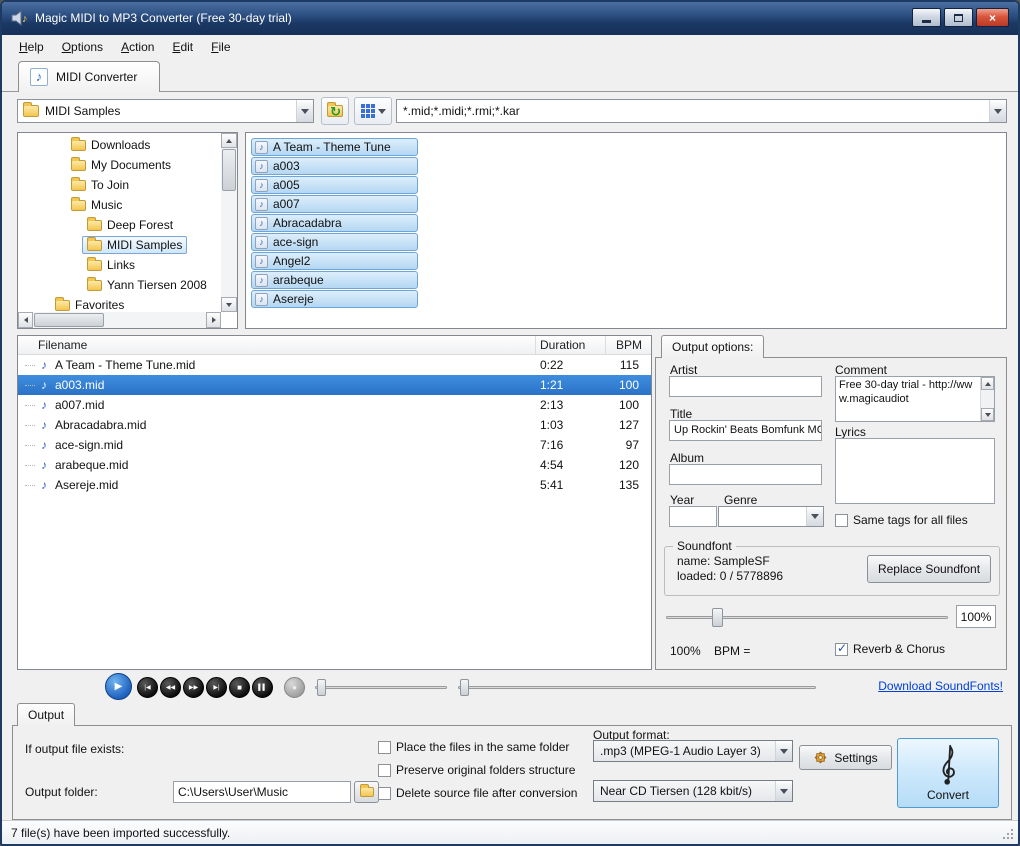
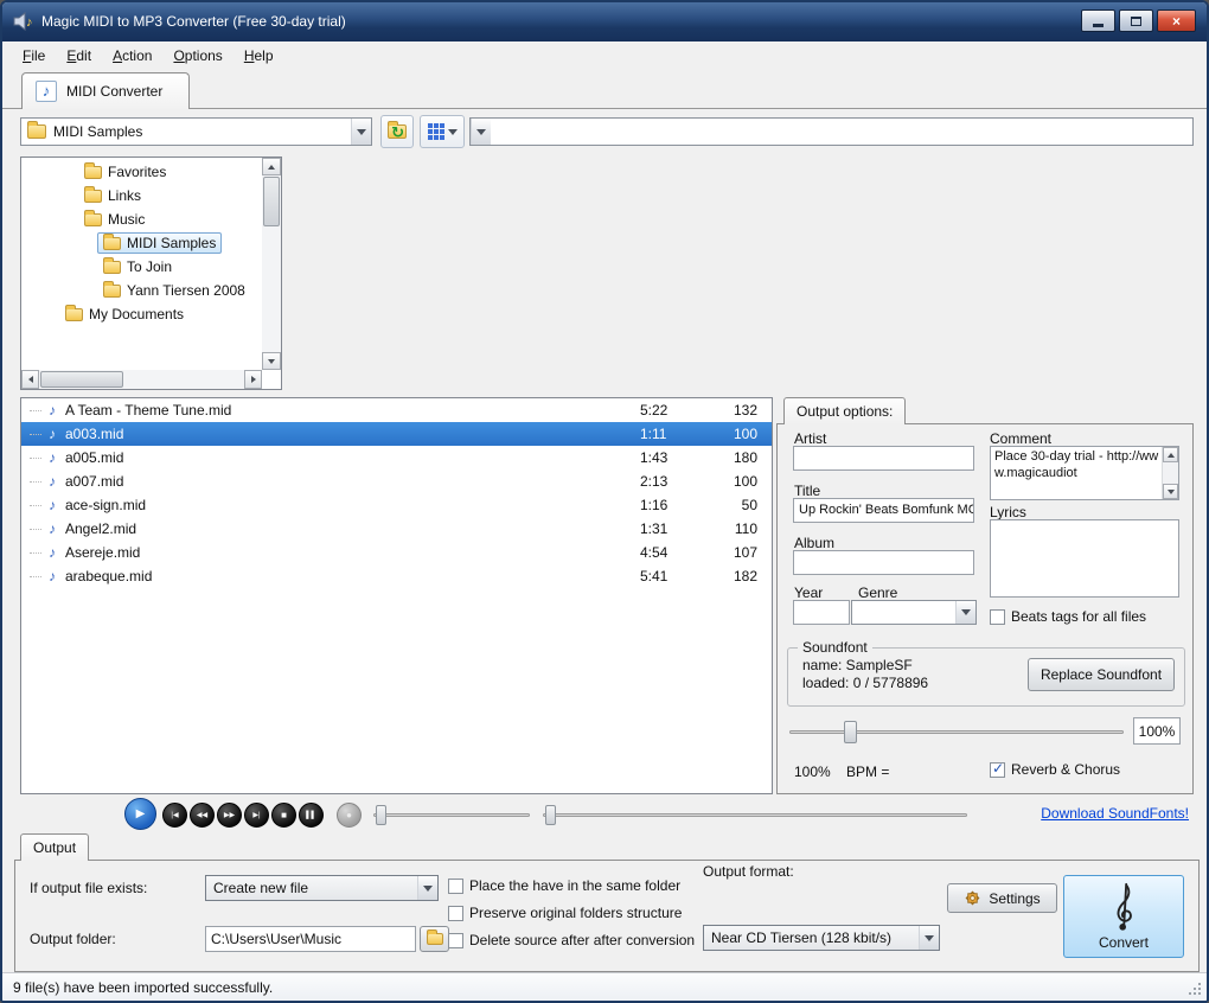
  ♪
  Magic MIDI to MP3 Converter (Free 30-day trial)
  ×
- Help
+ File
- Options
+ Edit
  Action
- Edit
+ Options
- File
+ Help
  ♪
  MIDI Converter
  MIDI Samples
  ↻
- *.mid;*.midi;*.rmi;*.kar
- Downloads
- My Documents
+ Favorites
- To Join
+ Links
  Music
- Deep Forest
  MIDI Samples
- Links
+ To Join
  Yann Tiersen 2008
- Favorites
+ My Documents
- A Team - Theme Tune
- a003
- a005
- a007
- Abracadabra
- ace-sign
- Angel2
- arabeque
- Asereje
- Filename
- Duration
- BPM
  A Team - Theme Tune.mid
- 0:22
+ 5:22
- 115
+ 132
  a003.mid
- 1:21
+ 1:11
  100
+ a005.mid
+ 1:43
+ 180
  a007.mid
  2:13
  100
- Abracadabra.mid
- 1:03
- 127
  ace-sign.mid
- 7:16
+ 1:16
- 97
+ 50
+ Angel2.mid
+ 1:31
+ 110
- arabeque.mid
+ Asereje.mid
  4:54
- 120
+ 107
- Asereje.mid
+ arabeque.mid
  5:41
- 135
+ 182
  Output options:
  Artist
  Comment
- Free 30-day trial - http://www.magicaudiot
+ Place 30-day trial - http://www.magicaudiot
  Title
  Up Rockin' Beats Bomfunk MC
  Lyrics
  Album
  Year
  Genre
- Same tags for all files
+ Beats tags for all files
  Soundfont
  name: SampleSF
  loaded: 0 / 5778896
  Replace Soundfont
  100%
  100%
  BPM =
  Reverb & Chorus
  ▶
  ■
  ●
  Download SoundFonts!
  Output
  If output file exists:
+ Create new file
  Output folder:
  C:\Users\User\Music
- Place the files in the same folder
+ Place the have in the same folder
  Preserve original folders structure
- Delete source file after conversion
+ Delete source after after conversion
  Output format:
- .mp3 (MPEG-1 Audio Layer 3)
  Near CD Tiersen (128 kbit/s)
  Settings
  Convert
- 7 file(s) have been imported successfully.
+ 9 file(s) have been imported successfully.
